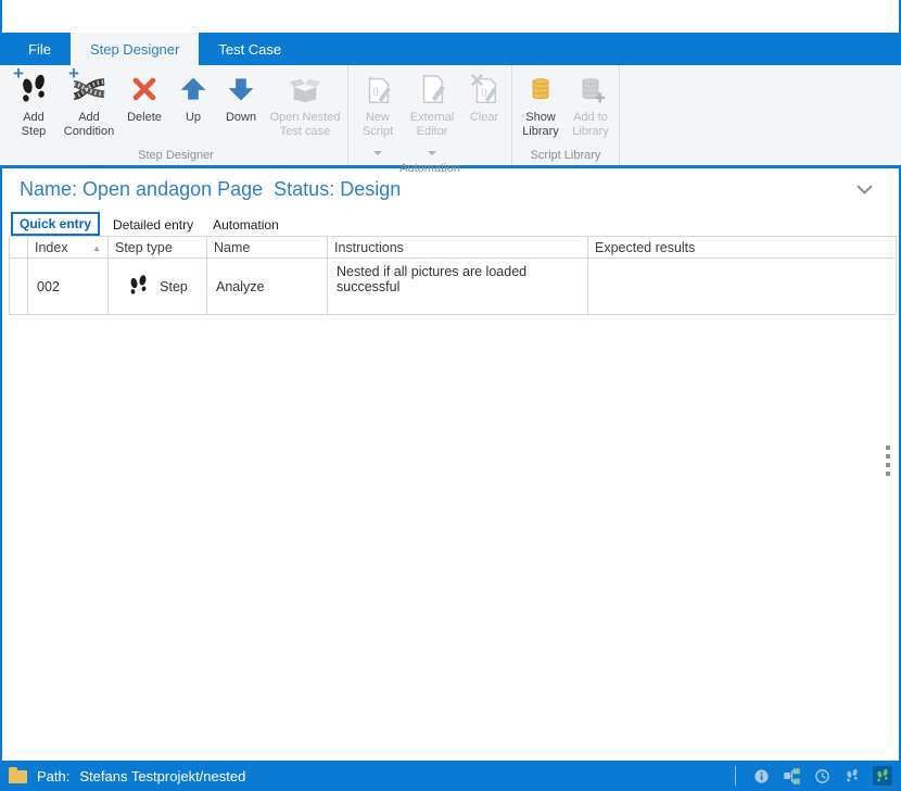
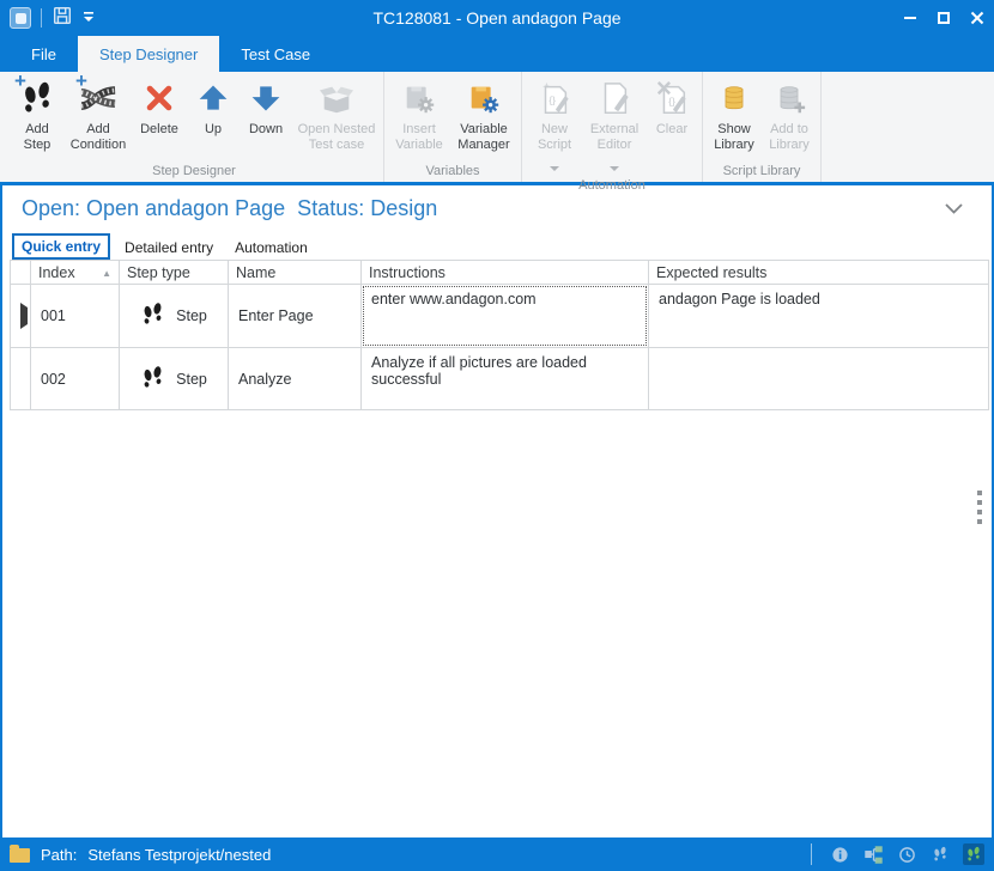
+ TC128081 - Open andagon Page
  File
  Step Designer
  Test Case
  +
  Add Step
  +
  Add Condition
  Delete
  Up
  Down
  Open Nested Test case
  Step Designer
+ Insert Variable
+ Variable Manager
+ Variables
  {}
  New Script
  External Editor
  {}
  Clear
  Automation
  Show Library
  Add to Library
  Script Library
- Name: Open andagon Page Status: Design
+ Open: Open andagon Page Status: Design
  Quick entry
  Detailed entry
  Automation
  	Index ▲	Step type	Name	Instructions	Expected results
+ 	001	Step	Enter Page	enter www.andagon.com	andagon Page is loaded
- 	002	Step	Analyze	Nested if all pictures are loaded successful
+ 	002	Step	Analyze	Analyze if all pictures are loaded successful
  Path:
  Stefans Testprojekt/nested
